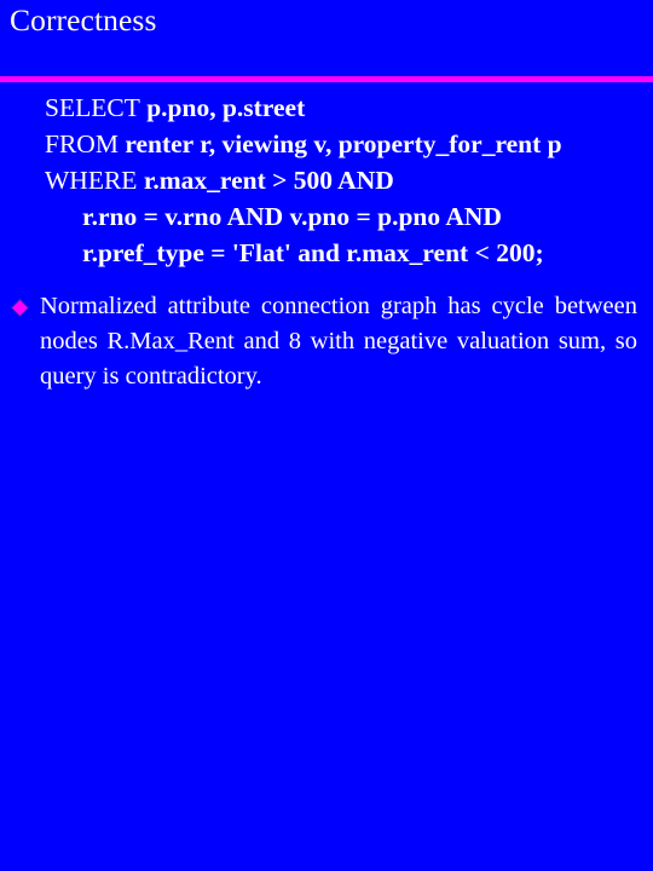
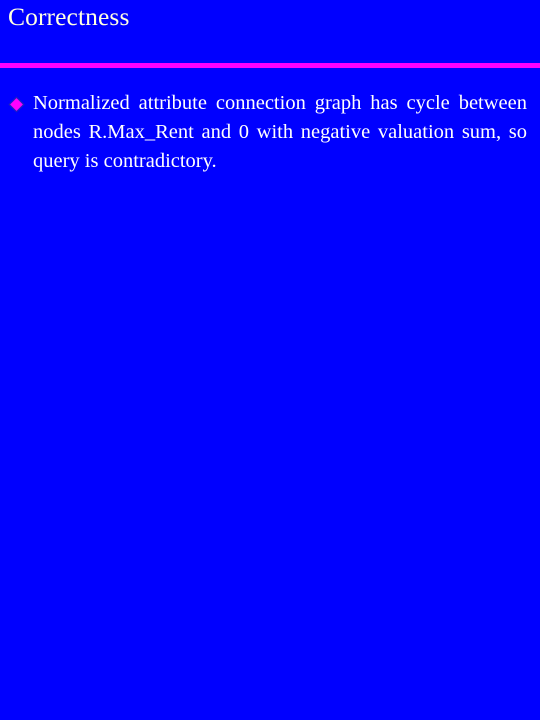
  Correctness
- SELECT p.pno, p.street
- FROM renter r, viewing v, property_for_rent p
- WHERE r.max_rent > 500 AND
- r.rno = v.rno AND v.pno = p.pno AND
- r.pref_type = 'Flat' and r.max_rent < 200;
- Normalized attribute connection graph has cycle between nodes R.Max_Rent and 8 with negative valuation sum, so query is contradictory.
+ Normalized attribute connection graph has cycle between nodes R.Max_Rent and 0 with negative valuation sum, so query is contradictory.
